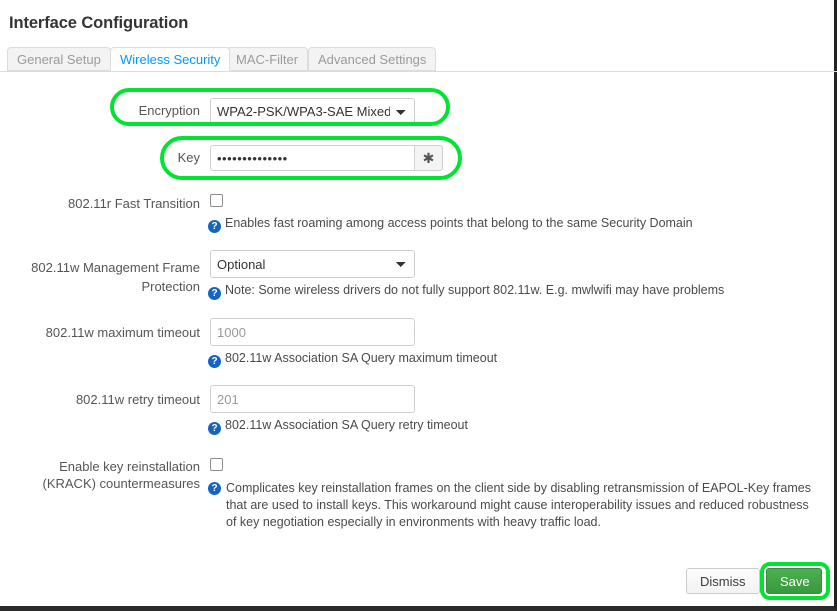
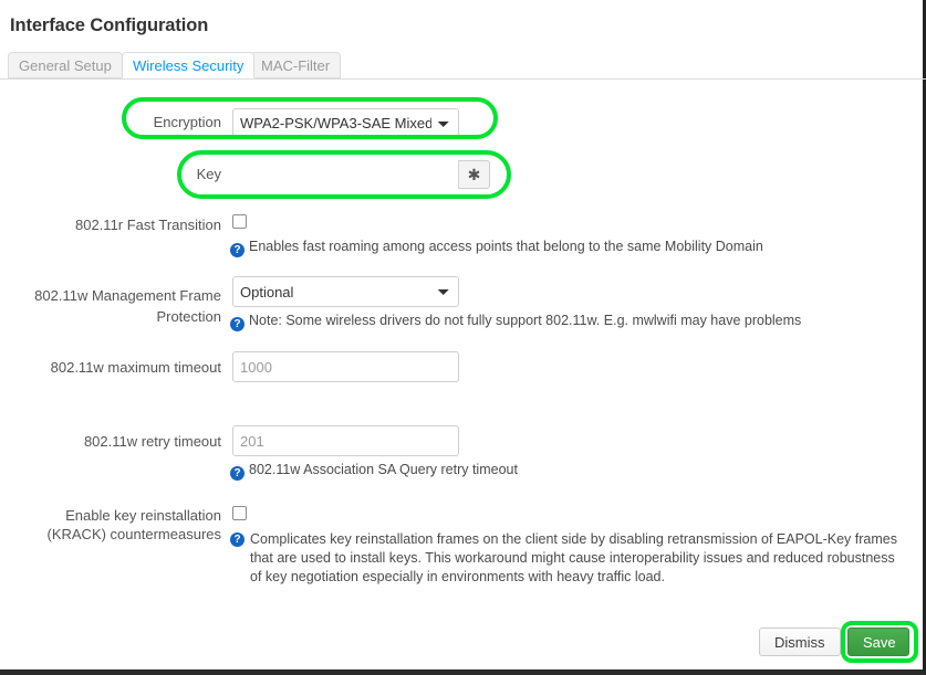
  Interface Configuration
  General Setup
  Wireless Security
  MAC-Filter
- Advanced Settings
  Encryption
  WPA2-PSK/WPA3-SAE Mixed
  Key
- ••••••••••••••
  ✱
  802.11r Fast Transition
- ? Enables fast roaming among access points that belong to the same Security Domain
+ ? Enables fast roaming among access points that belong to the same Mobility Domain
  802.11w Management Frame Protection
  Optional
  ? Note: Some wireless drivers do not fully support 802.11w. E.g. mwlwifi may have problems
  802.11w maximum timeout
  1000
- ? 802.11w Association SA Query maximum timeout
  802.11w retry timeout
  201
  ? 802.11w Association SA Query retry timeout
  Enable key reinstallation
  (KRACK) countermeasures
  ?
  Complicates key reinstallation frames on the client side by disabling retransmission of EAPOL-Key frames that are used to install keys. This workaround might cause interoperability issues and reduced robustness of key negotiation especially in environments with heavy traffic load.
  Dismiss
  Save
